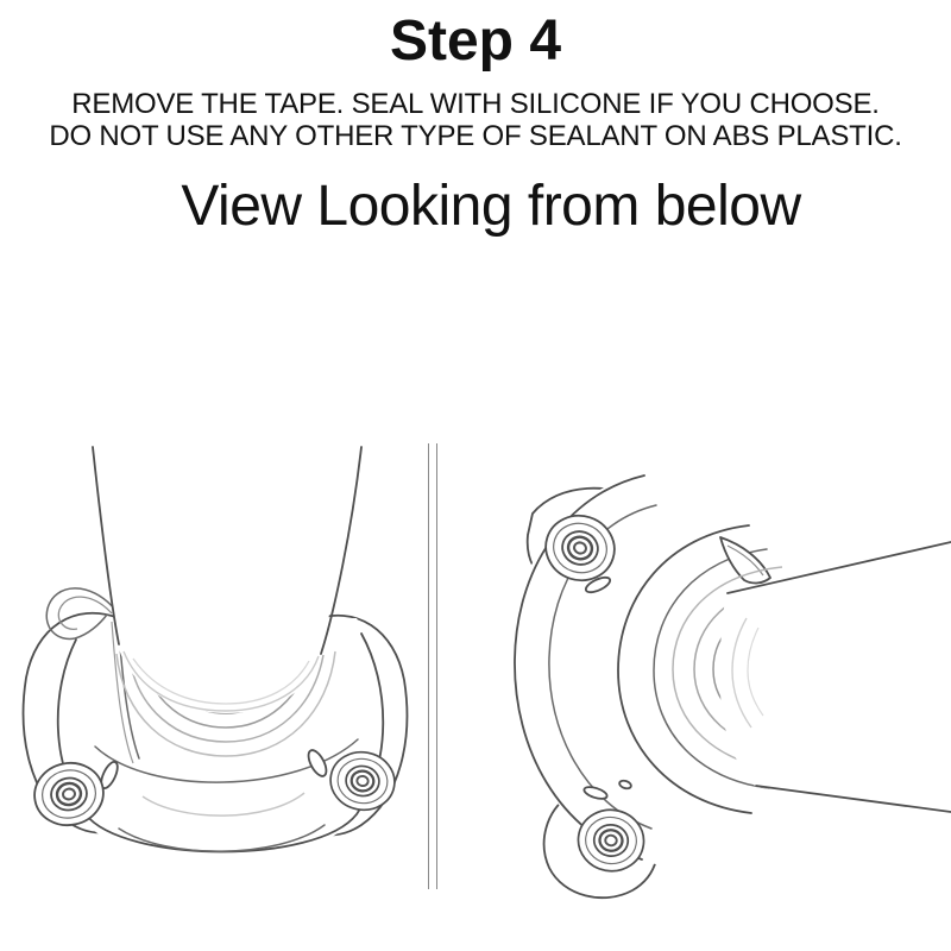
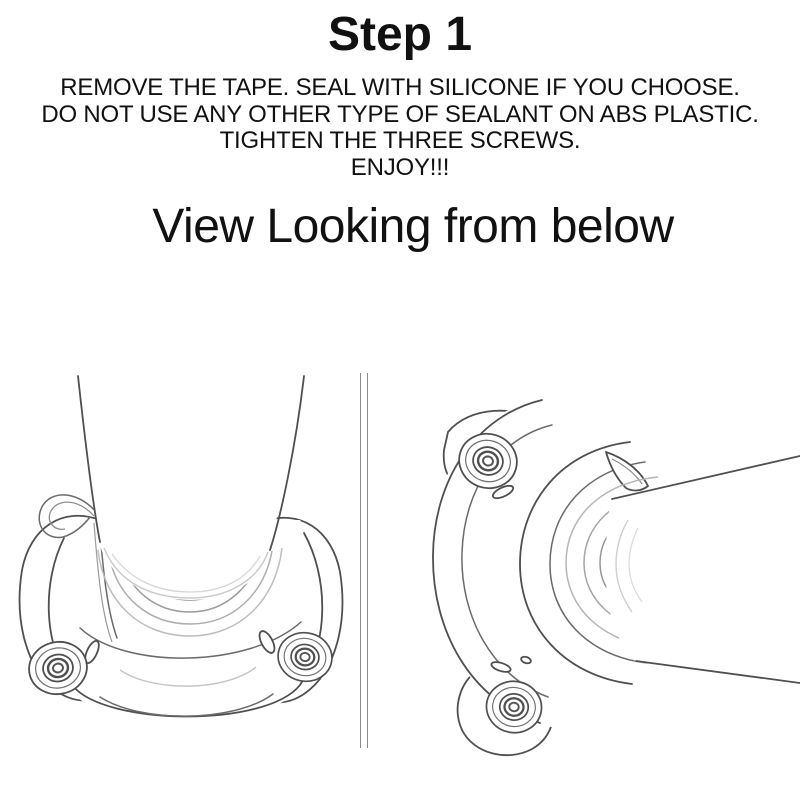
- Step 4
+ Step 1
  REMOVE THE TAPE. SEAL WITH SILICONE IF YOU CHOOSE.
  DO NOT USE ANY OTHER TYPE OF SEALANT ON ABS PLASTIC.
+ TIGHTEN THE THREE SCREWS.
+ ENJOY!!!
  View Looking from below
